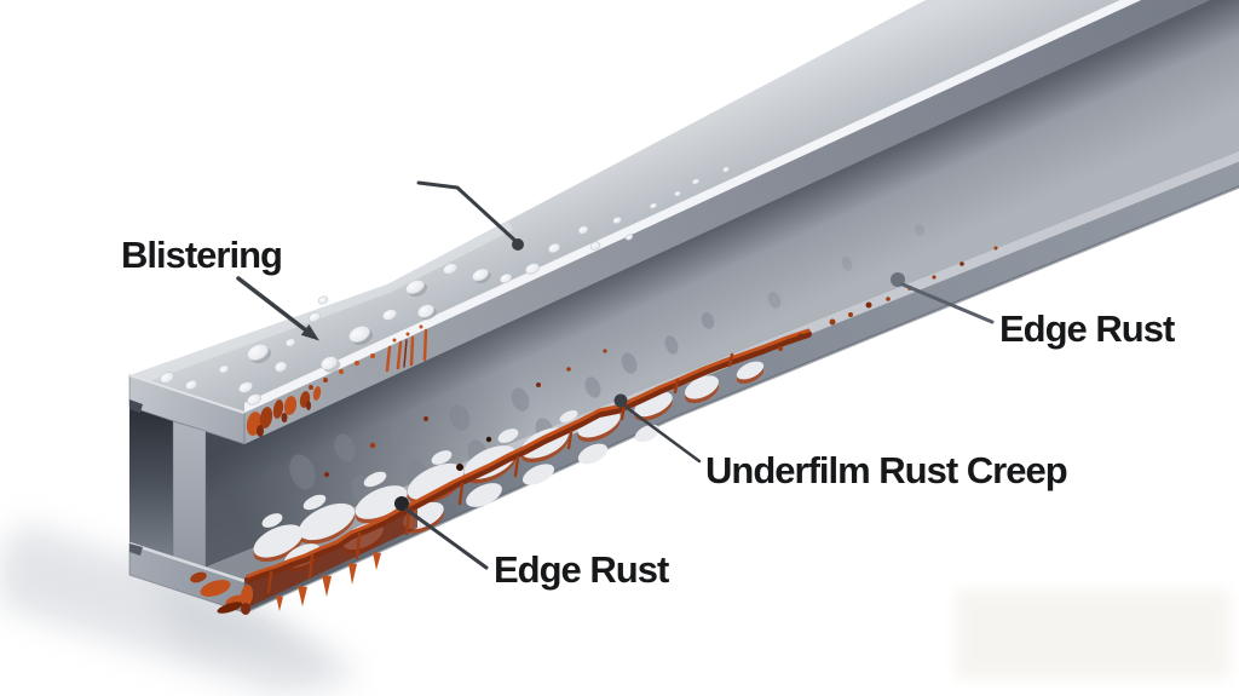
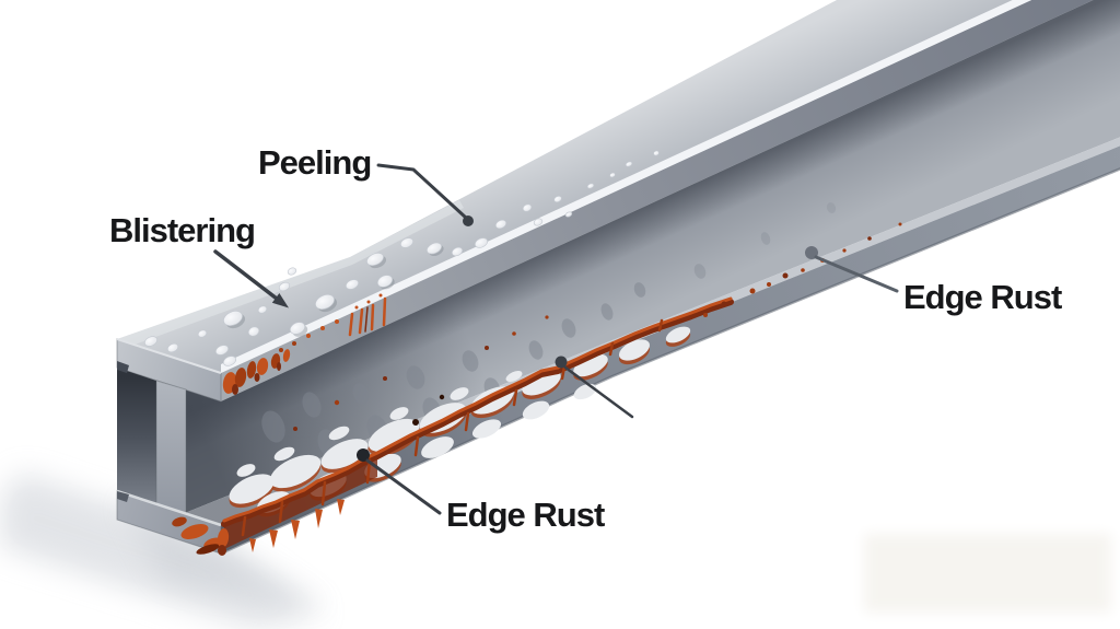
+ Peeling
  Blistering
  Edge Rust
- Underfilm Rust Creep
  Edge Rust
